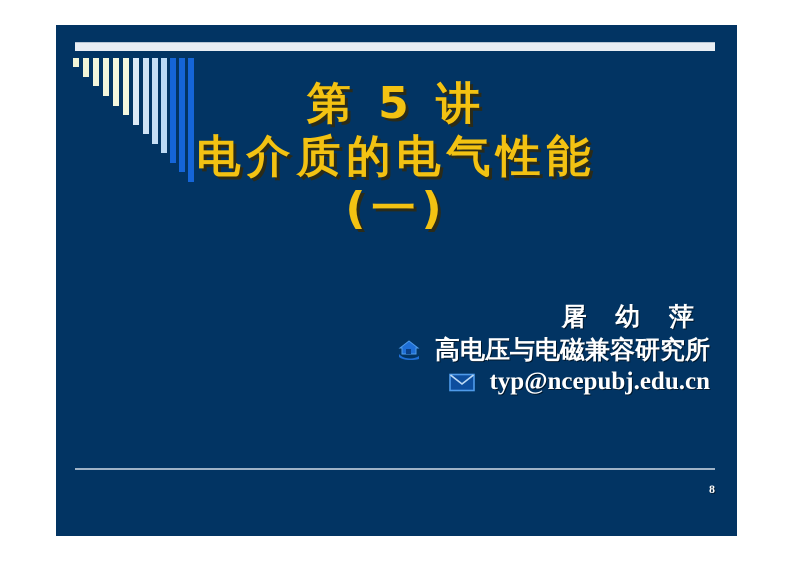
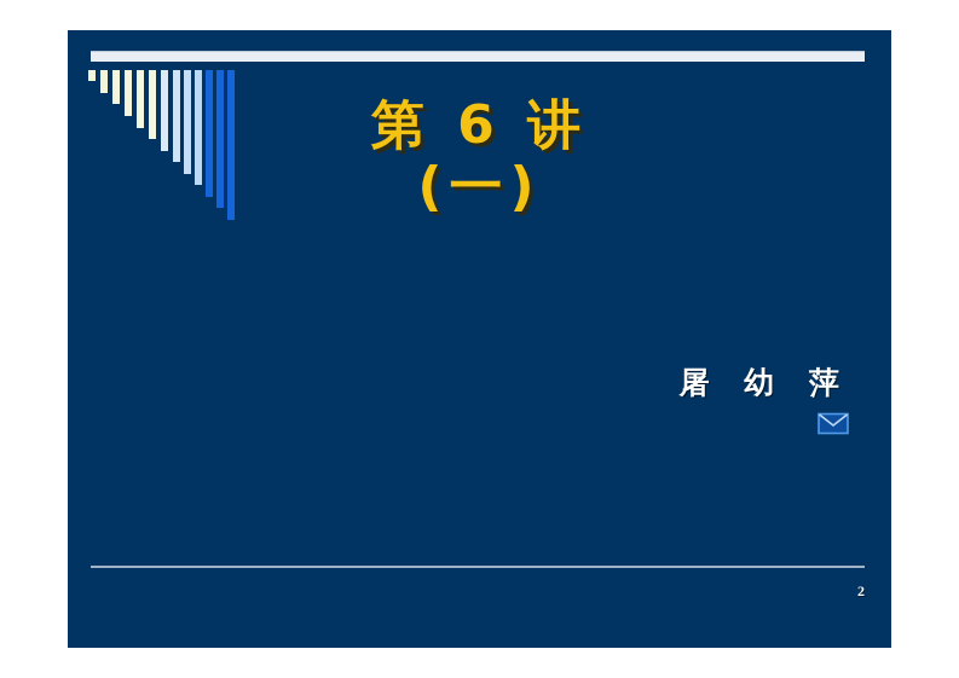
- 第 5 讲
+ 第 6 讲
- 电介质的电气性能
  (一)
  屠 幼 萍
- 高电压与电磁兼容研究所
- typ@ncepubj.edu.cn
- 8
+ 2
